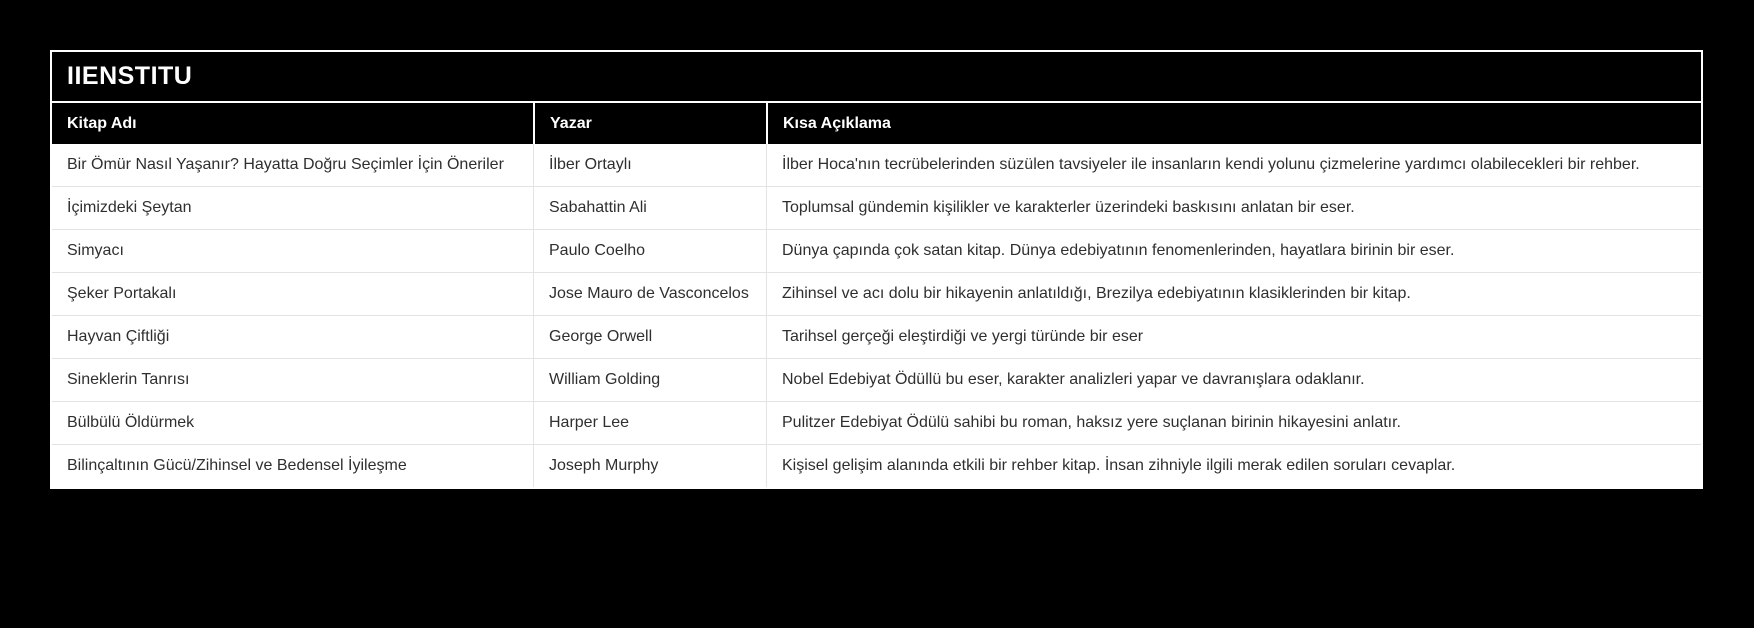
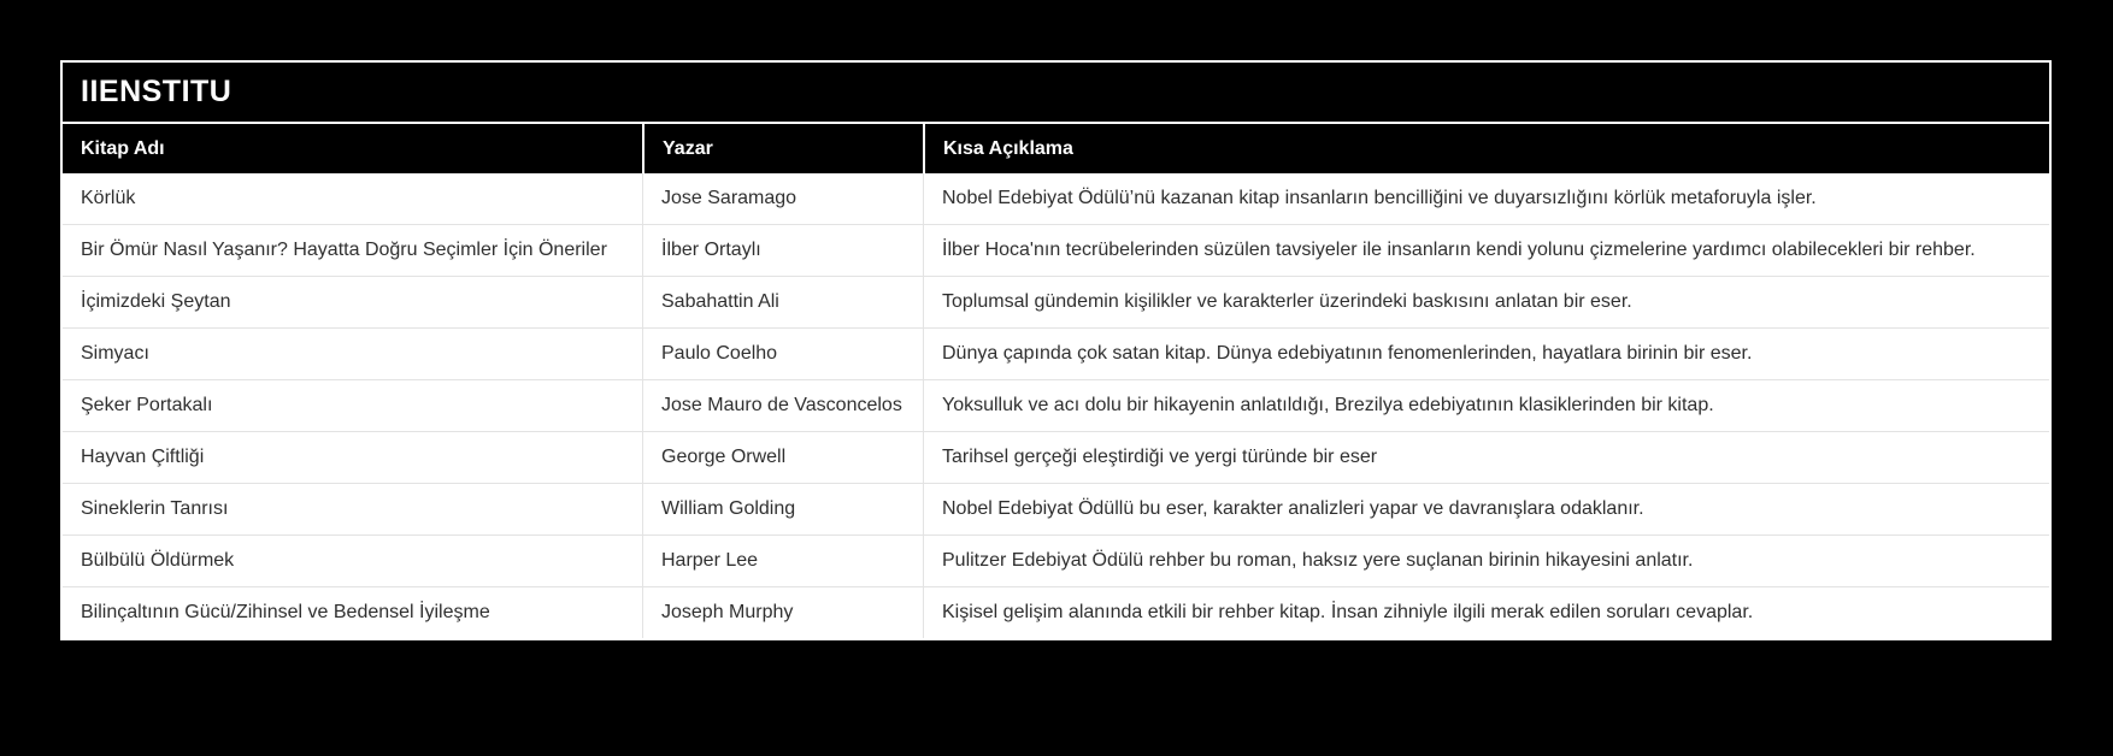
  IIENSTITU
  Kitap Adı
  Yazar
  Kısa Açıklama
+ Körlük
+ Jose Saramago
+ Nobel Edebiyat Ödülü’nü kazanan kitap insanların bencilliğini ve duyarsızlığını körlük metaforuyla işler.
  Bir Ömür Nasıl Yaşanır? Hayatta Doğru Seçimler İçin Öneriler
  İlber Ortaylı
  İlber Hoca'nın tecrübelerinden süzülen tavsiyeler ile insanların kendi yolunu çizmelerine yardımcı olabilecekleri bir rehber.
  İçimizdeki Şeytan
  Sabahattin Ali
  Toplumsal gündemin kişilikler ve karakterler üzerindeki baskısını anlatan bir eser.
  Simyacı
  Paulo Coelho
  Dünya çapında çok satan kitap. Dünya edebiyatının fenomenlerinden, hayatlara birinin bir eser.
  Şeker Portakalı
  Jose Mauro de Vasconcelos
- Zihinsel ve acı dolu bir hikayenin anlatıldığı, Brezilya edebiyatının klasiklerinden bir kitap.
+ Yoksulluk ve acı dolu bir hikayenin anlatıldığı, Brezilya edebiyatının klasiklerinden bir kitap.
  Hayvan Çiftliği
  George Orwell
  Tarihsel gerçeği eleştirdiği ve yergi türünde bir eser
  Sineklerin Tanrısı
  William Golding
  Nobel Edebiyat Ödüllü bu eser, karakter analizleri yapar ve davranışlara odaklanır.
  Bülbülü Öldürmek
  Harper Lee
- Pulitzer Edebiyat Ödülü sahibi bu roman, haksız yere suçlanan birinin hikayesini anlatır.
+ Pulitzer Edebiyat Ödülü rehber bu roman, haksız yere suçlanan birinin hikayesini anlatır.
  Bilinçaltının Gücü/Zihinsel ve Bedensel İyileşme
  Joseph Murphy
  Kişisel gelişim alanında etkili bir rehber kitap. İnsan zihniyle ilgili merak edilen soruları cevaplar.
